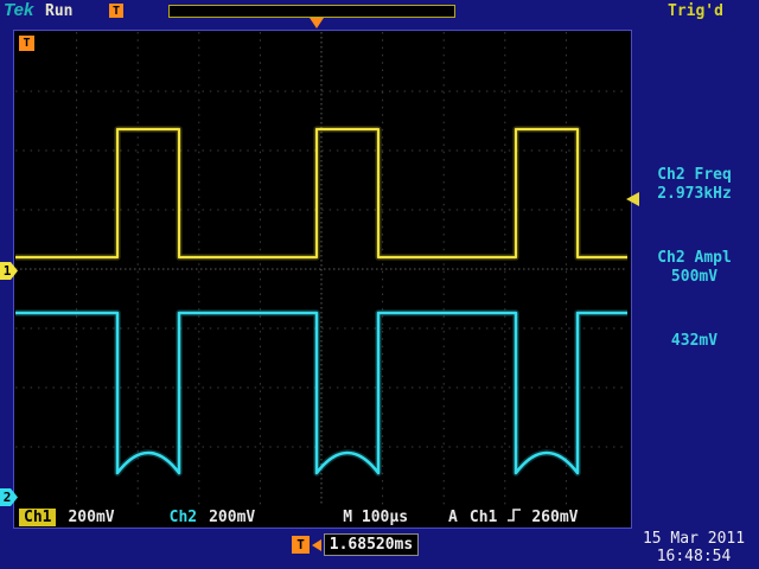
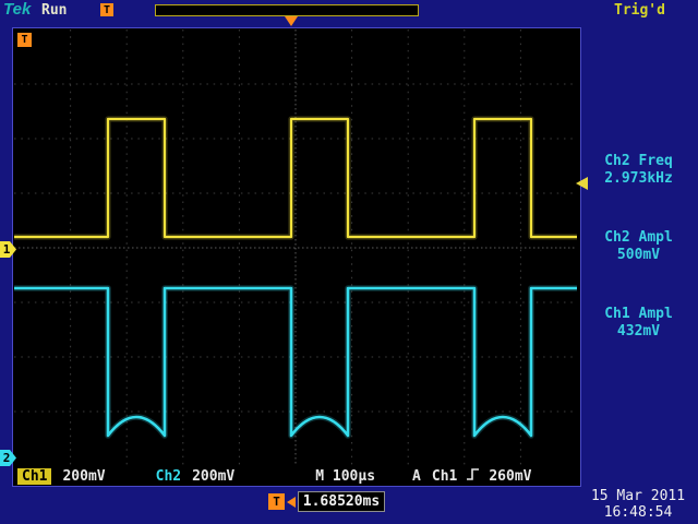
  Tek
  Run
  T
  Trig'd
  T
  1
  2
  Ch1
  200mV
  Ch2
  200mV
  M 100µs
  A
  Ch1
  260mV
  T
  1.68520ms
  15 Mar 2011
  16:48:54
  Ch2 Freq
  2.973kHz
  Ch2 Ampl
  500mV
+ Ch1 Ampl
  432mV
